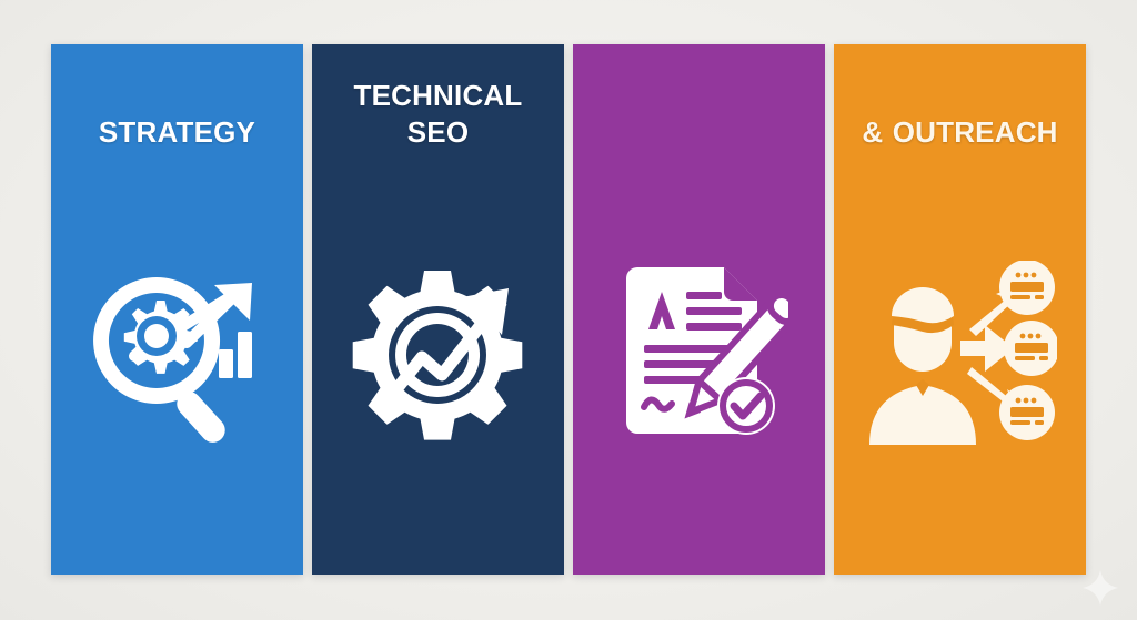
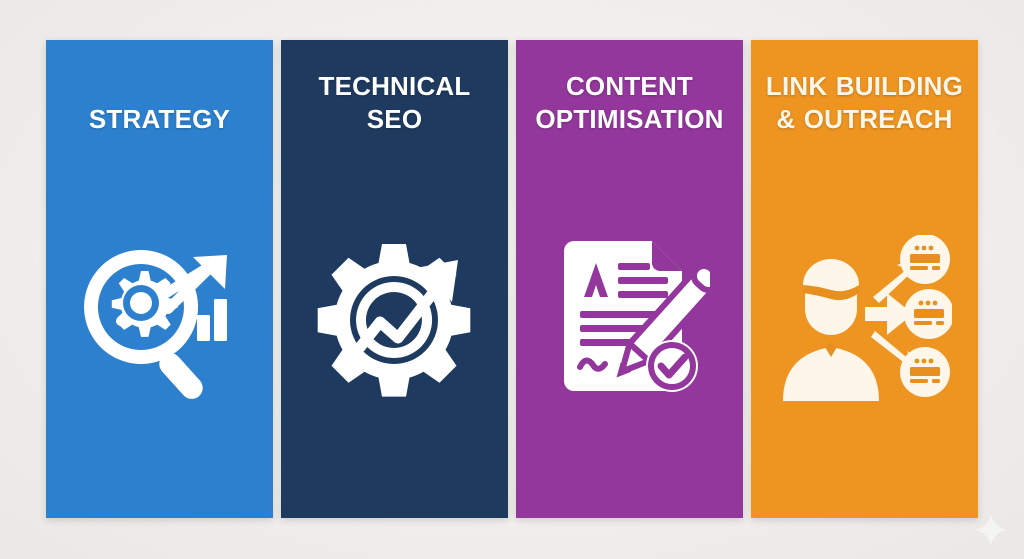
  STRATEGY
  TECHNICAL
  SEO
+ CONTENT
+ OPTIMISATION
+ LINK BUILDING
  & OUTREACH
